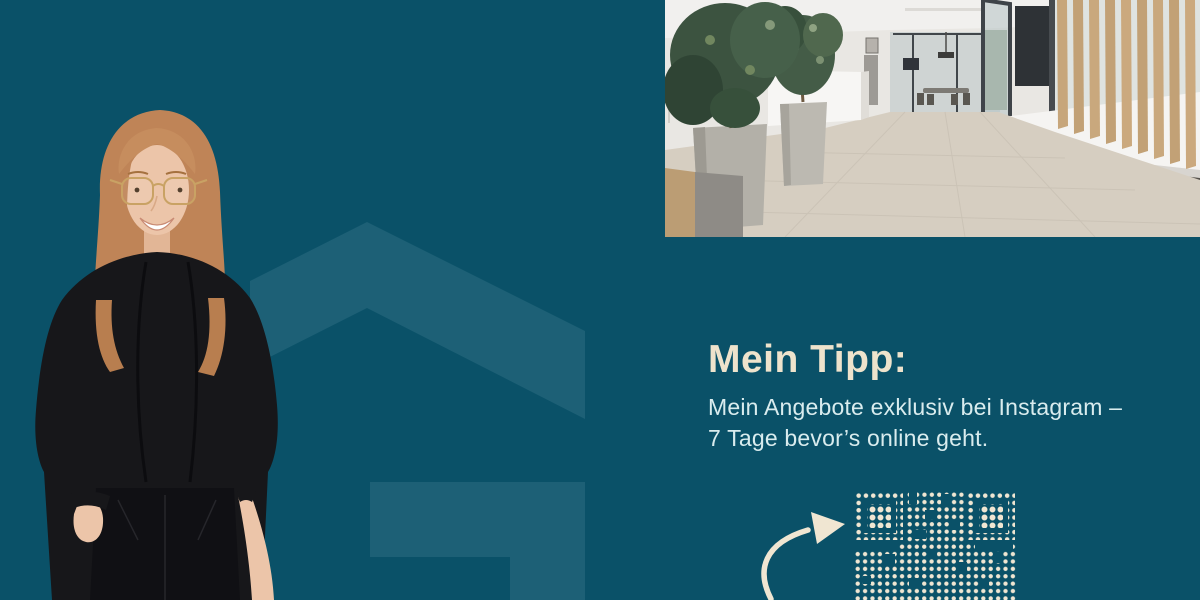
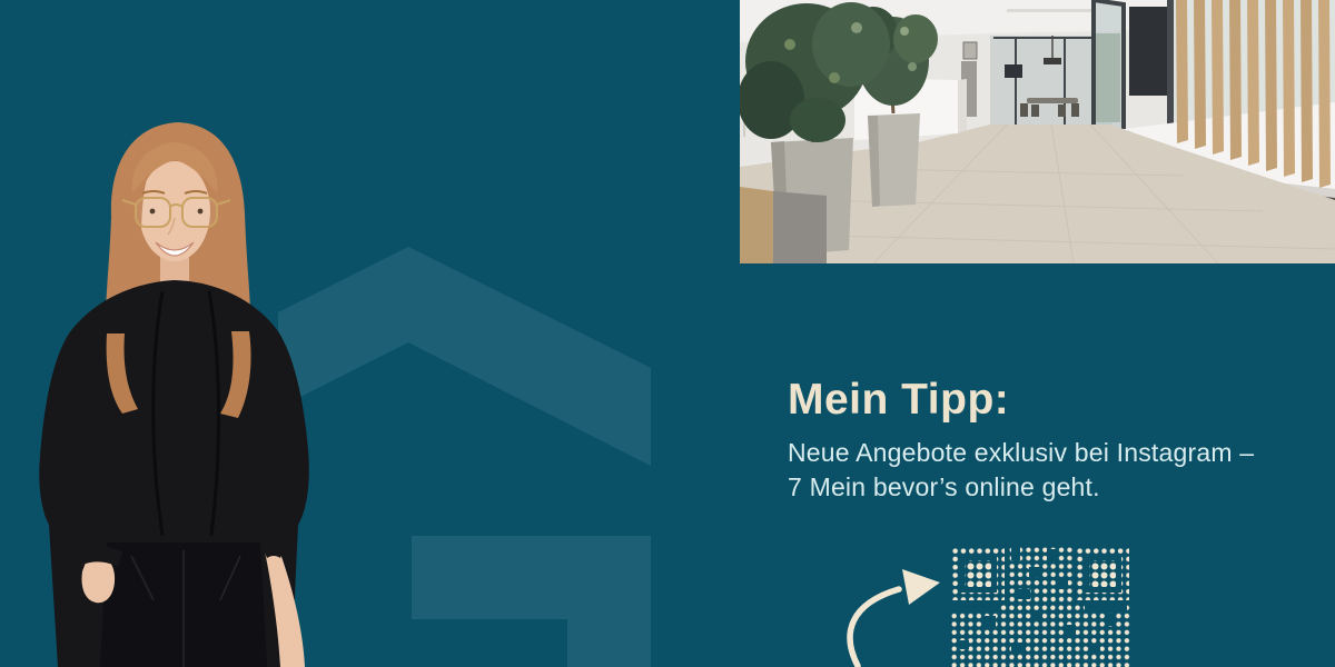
  Mein Tipp:
- Mein Angebote exklusiv bei Instagram –
+ Neue Angebote exklusiv bei Instagram –
- 7 Tage bevor’s online geht.
+ 7 Mein bevor’s online geht.
